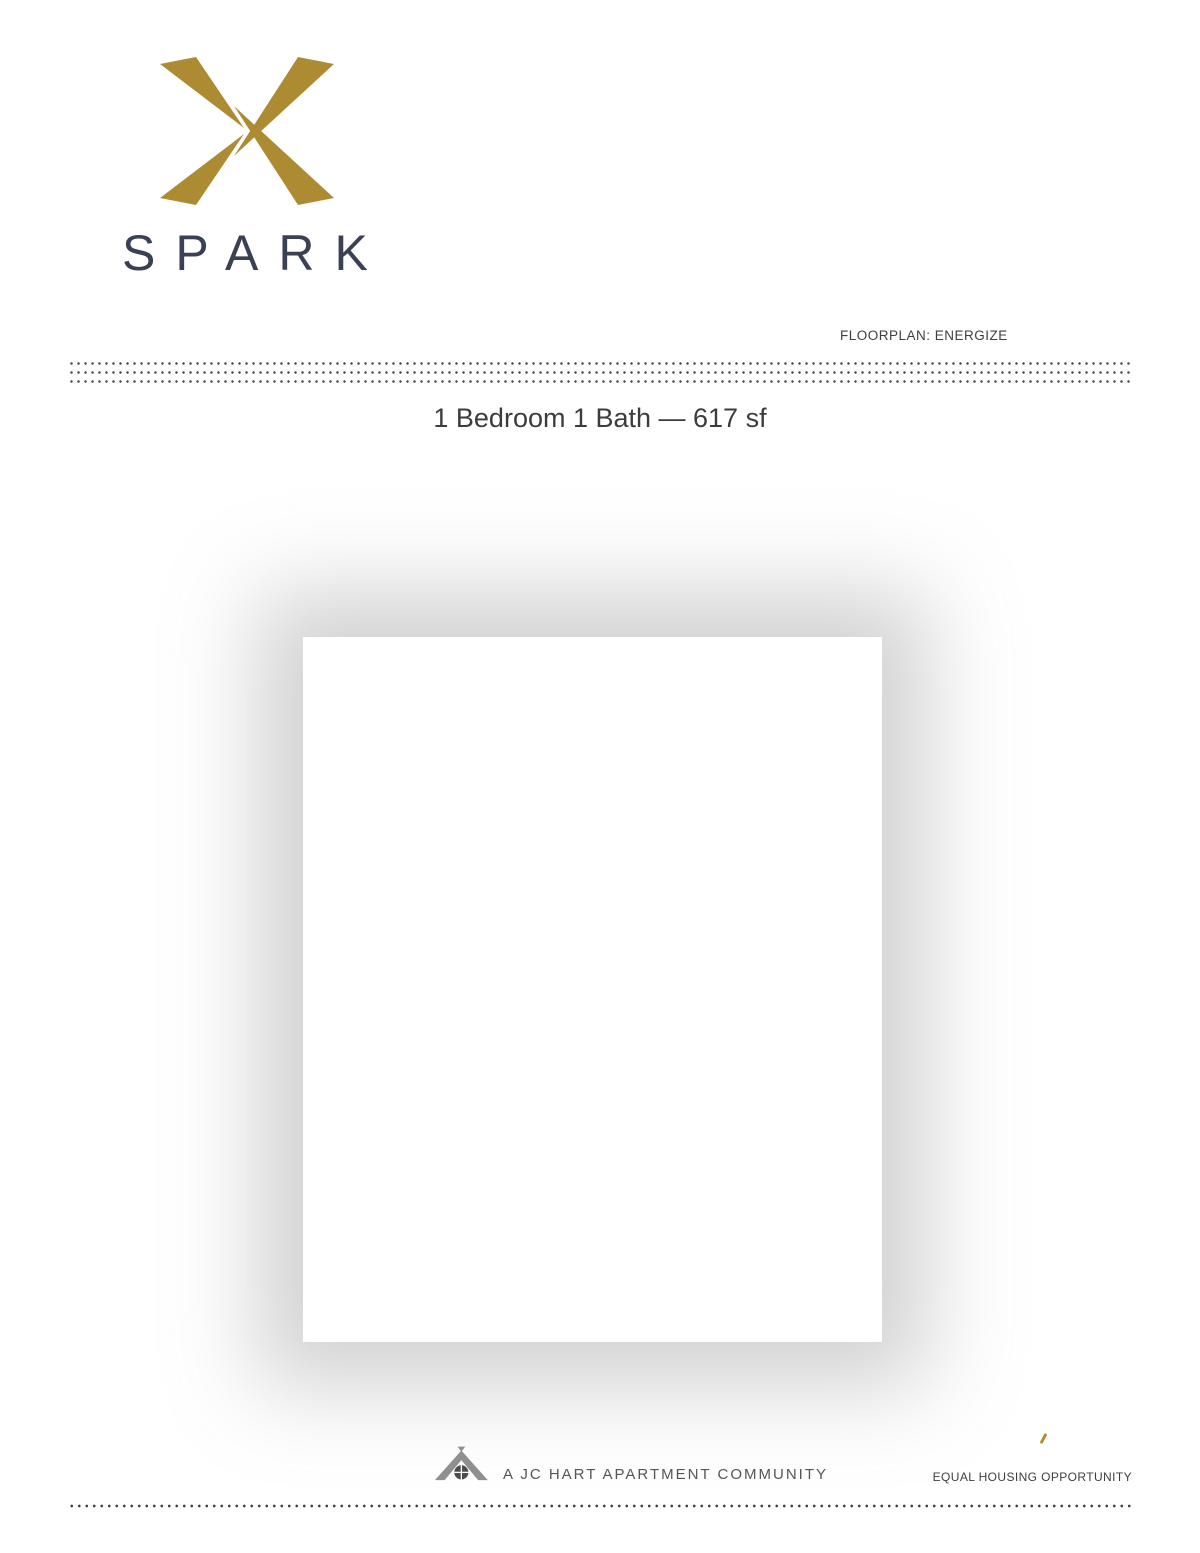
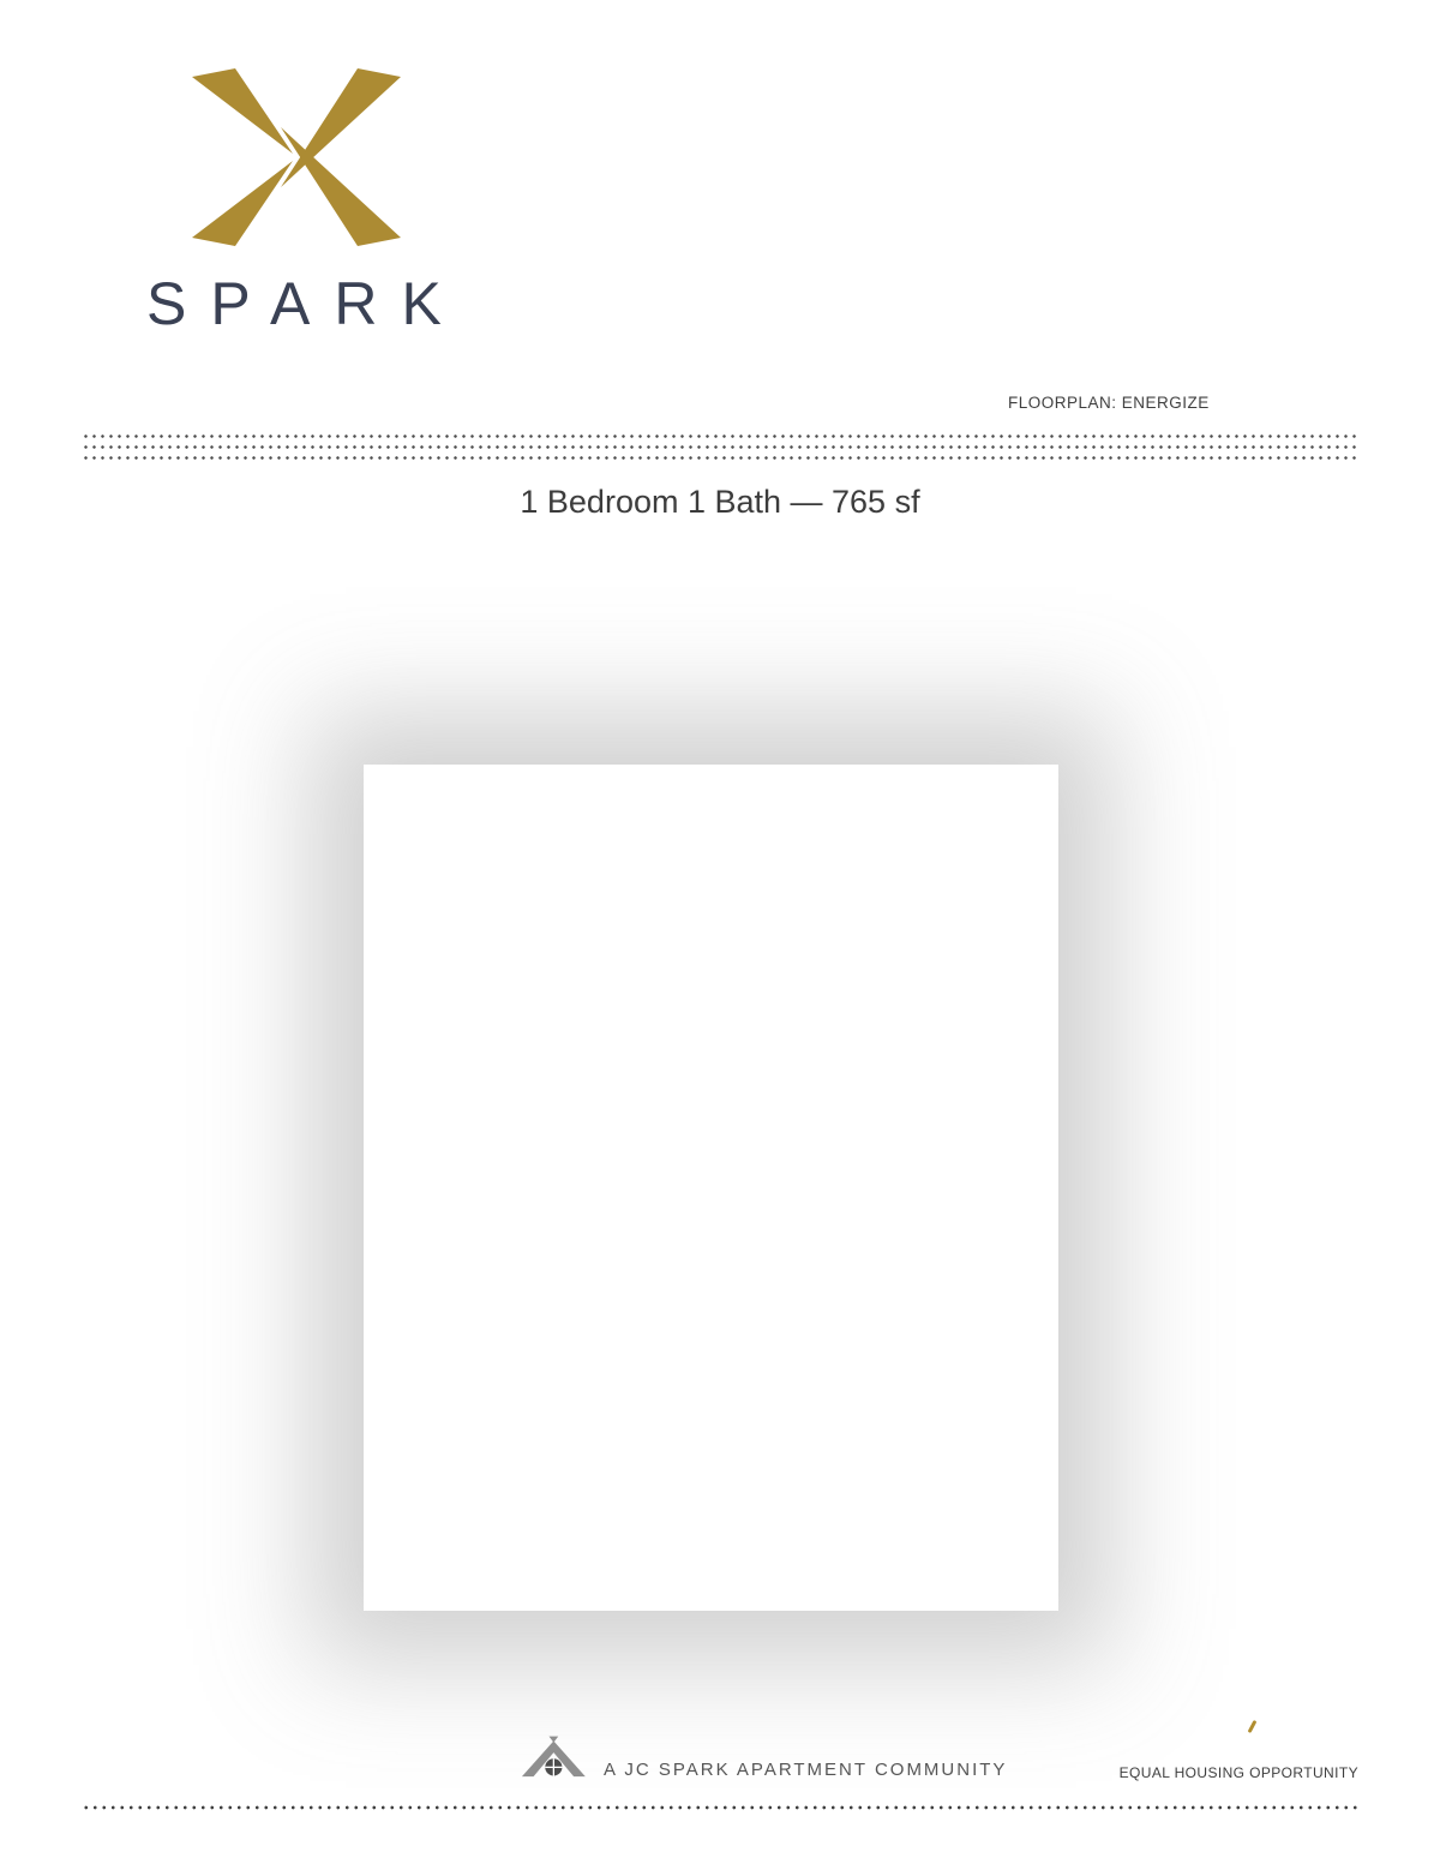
  SPARK
  FLOORPLAN: ENERGIZE
- 1 Bedroom 1 Bath — 617 sf
+ 1 Bedroom 1 Bath — 765 sf
- A JC HART APARTMENT COMMUNITY
+ A JC SPARK APARTMENT COMMUNITY
  EQUAL HOUSING OPPORTUNITY
